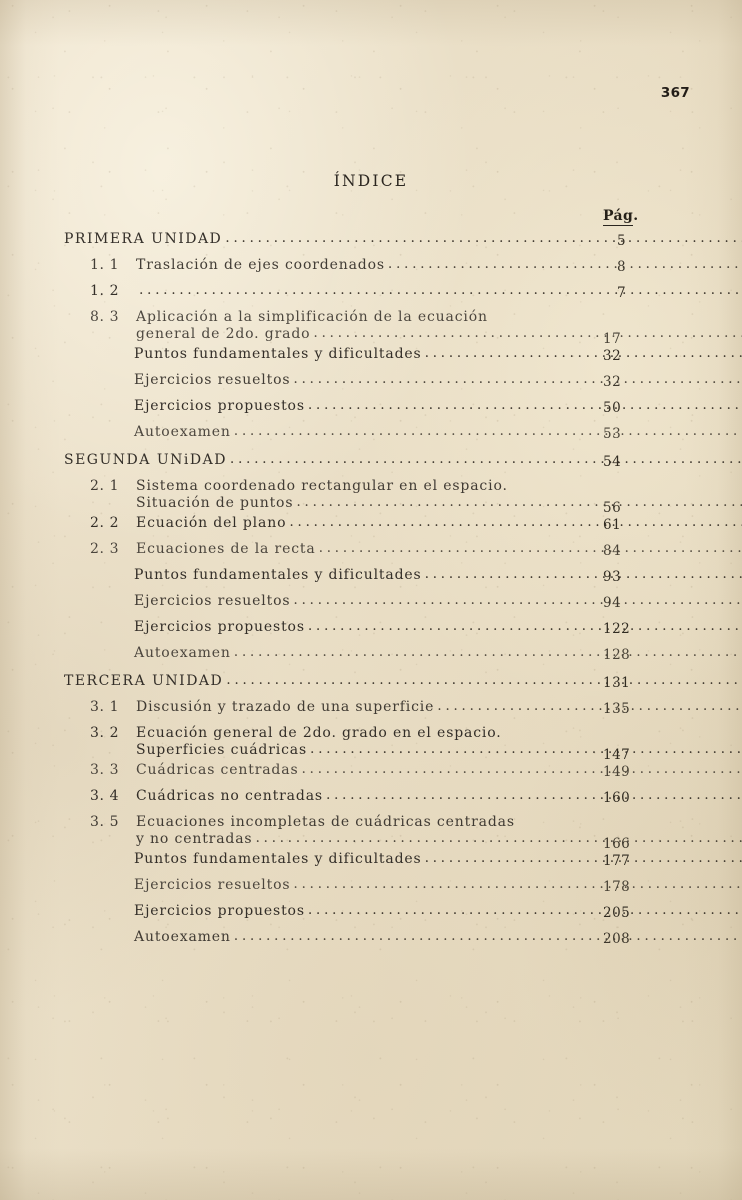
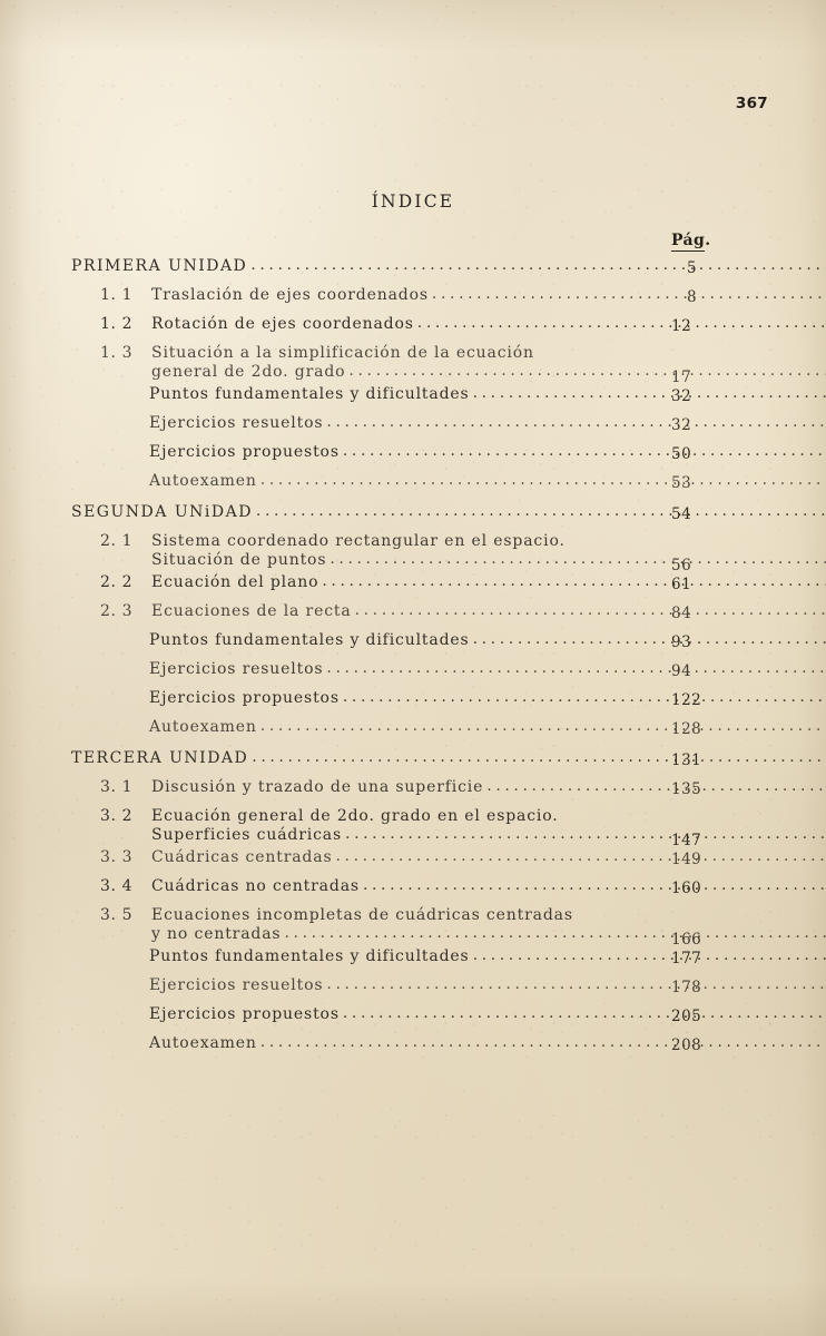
  367
  ÍNDICE
  Pág.
  PRIMERA UNIDAD
  5
  1. 1
  Traslación de ejes coordenados
  8
  1. 2
+ Rotación de ejes coordenados
- 7
+ 12
- 8. 3
+ 1. 3
- Aplicación a la simplificación de la ecuación
+ Situación a la simplificación de la ecuación
  general de 2do. grado
  17
  Puntos fundamentales y dificultades
  32
  Ejercicios resueltos
  32
  Ejercicios propuestos
  50
  Autoexamen
  53
  SEGUNDA UNiDAD
  54
  2. 1
  Sistema coordenado rectangular en el espacio.
  Situación de puntos
  56
  2. 2
  Ecuación del plano
  61
  2. 3
  Ecuaciones de la recta
  84
  Puntos fundamentales y dificultades
  93
  Ejercicios resueltos
  94
  Ejercicios propuestos
  122
  Autoexamen
  128
  TERCERA UNIDAD
  131
  3. 1
  Discusión y trazado de una superficie
  135
  3. 2
  Ecuación general de 2do. grado en el espacio.
  Superficies cuádricas
  147
  3. 3
  Cuádricas centradas
  149
  3. 4
  Cuádricas no centradas
  160
  3. 5
  Ecuaciones incompletas de cuádricas centradas
  y no centradas
  166
  Puntos fundamentales y dificultades
  177
  Ejercicios resueltos
  178
  Ejercicios propuestos
  205
  Autoexamen
  208
